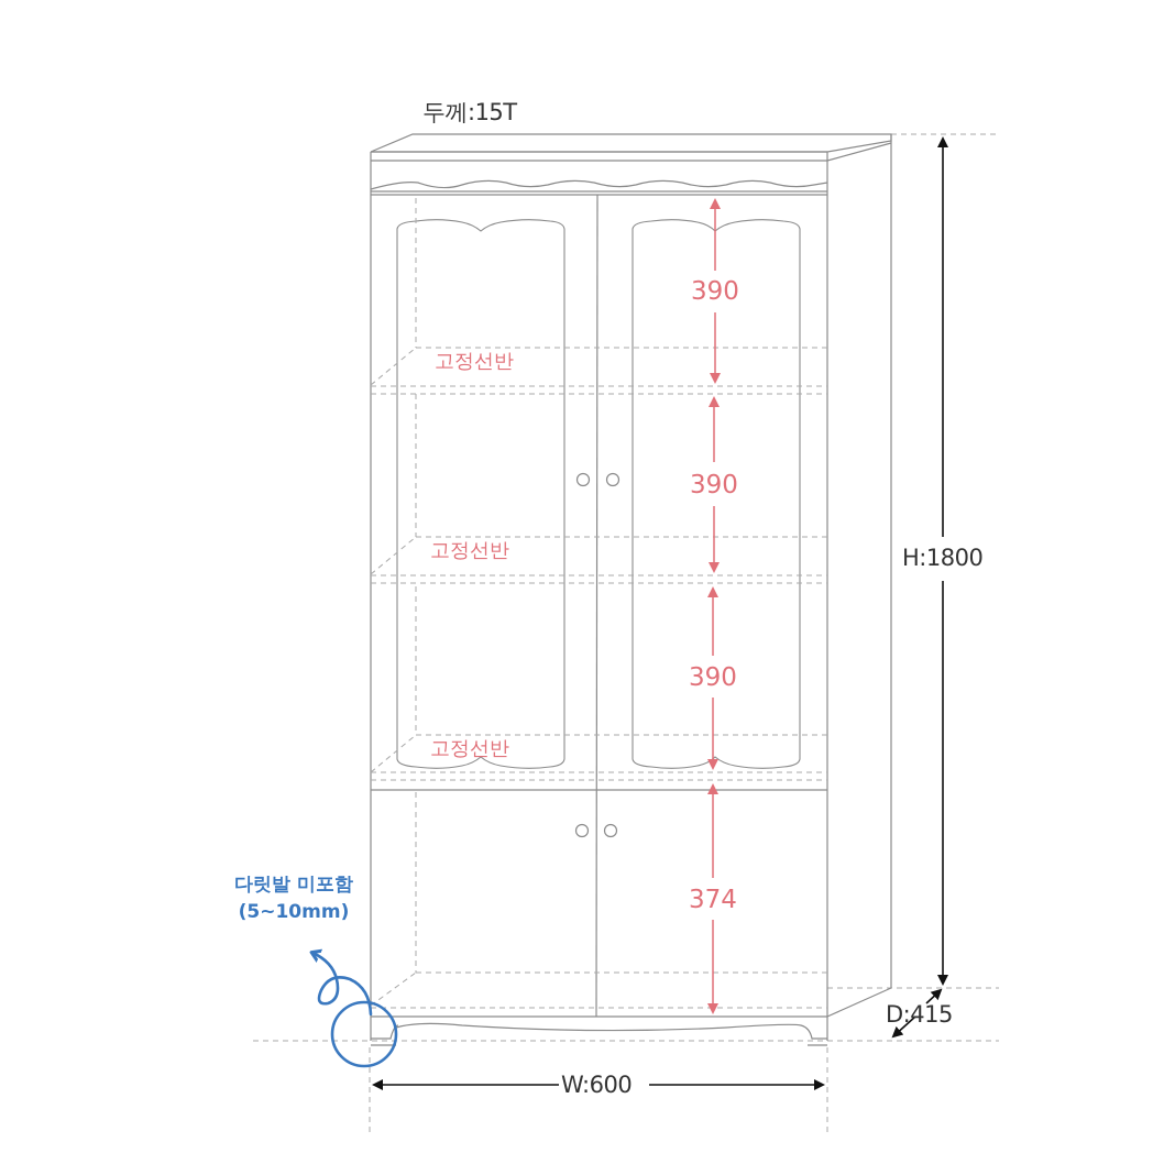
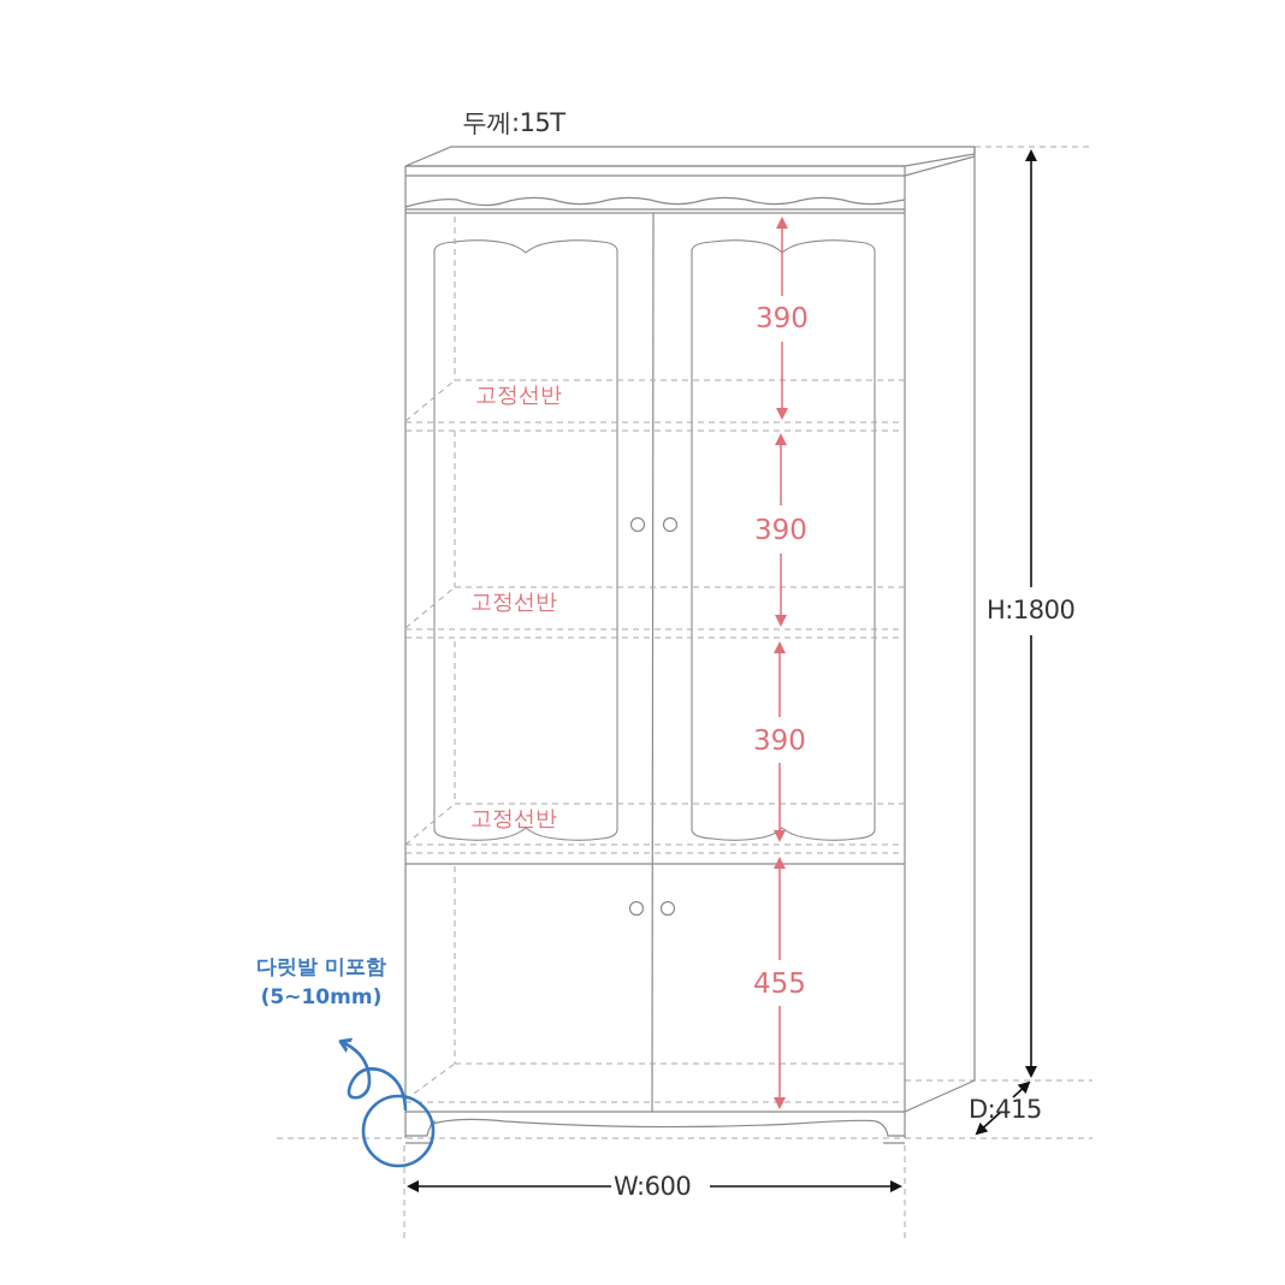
  두께:15T
  H:1800
  W:600
  D:415
  390
  390
  390
- 374
+ 455
  고정선반
  고정선반
  고정선반
  다릿발 미포함
  (5~10mm)
